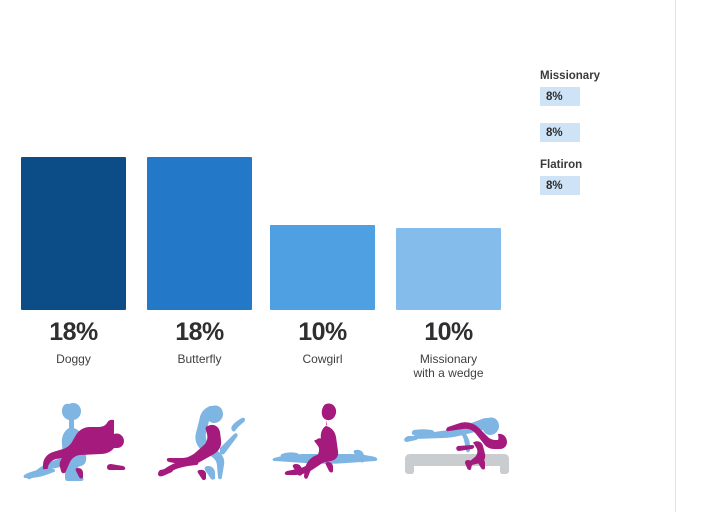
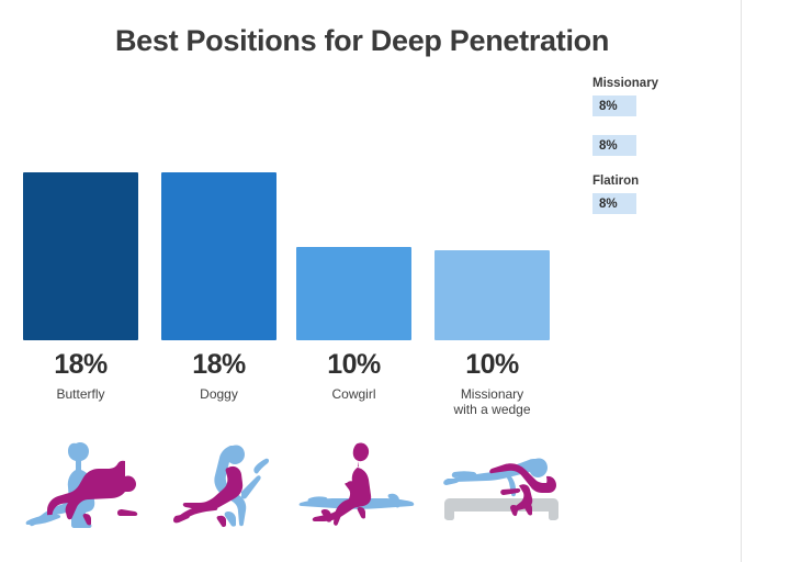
+ Best Positions for Deep Penetration
  18%
- Doggy
+ Butterfly
  18%
- Butterfly
+ Doggy
  10%
  Cowgirl
  10%
  Missionary
  with a wedge
  Missionary
  8%
  8%
  Flatiron
  8%
